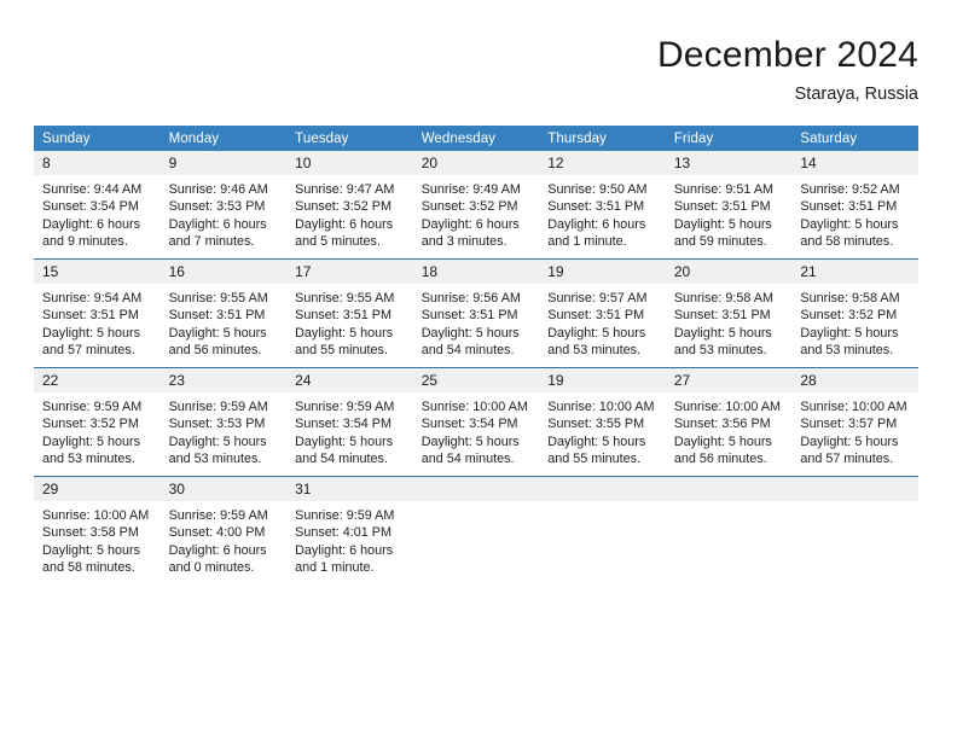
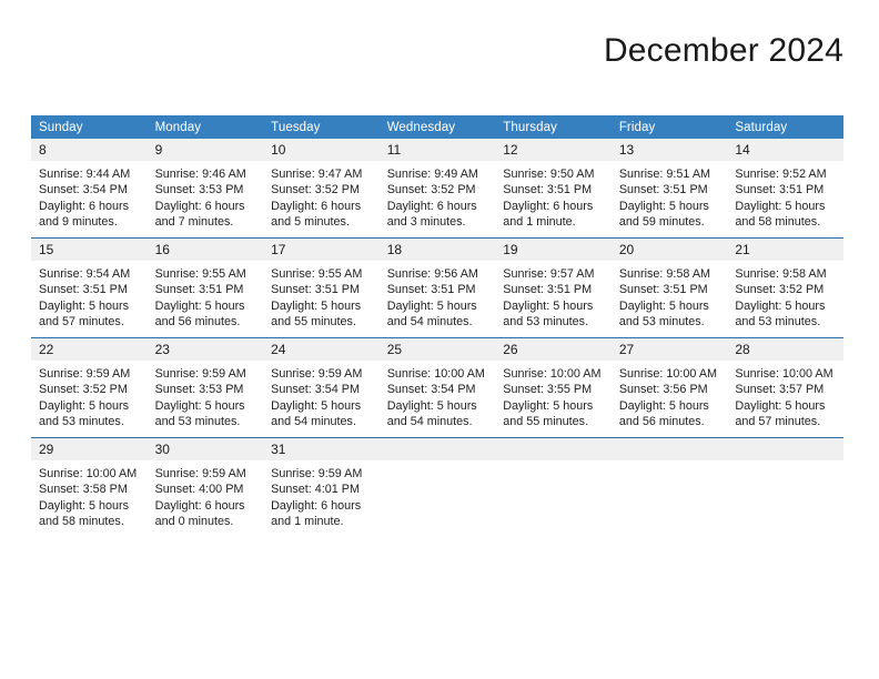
  December 2024
- Staraya, Russia
  Sunday	Monday	Tuesday	Wednesday	Thursday	Friday	Saturday
- 8Sunrise: 9:44 AMSunset: 3:54 PMDaylight: 6 hoursand 9 minutes.	9Sunrise: 9:46 AMSunset: 3:53 PMDaylight: 6 hoursand 7 minutes.	10Sunrise: 9:47 AMSunset: 3:52 PMDaylight: 6 hoursand 5 minutes.	20Sunrise: 9:49 AMSunset: 3:52 PMDaylight: 6 hoursand 3 minutes.	12Sunrise: 9:50 AMSunset: 3:51 PMDaylight: 6 hoursand 1 minute.	13Sunrise: 9:51 AMSunset: 3:51 PMDaylight: 5 hoursand 59 minutes.	14Sunrise: 9:52 AMSunset: 3:51 PMDaylight: 5 hoursand 58 minutes.
+ 8Sunrise: 9:44 AMSunset: 3:54 PMDaylight: 6 hoursand 9 minutes.	9Sunrise: 9:46 AMSunset: 3:53 PMDaylight: 6 hoursand 7 minutes.	10Sunrise: 9:47 AMSunset: 3:52 PMDaylight: 6 hoursand 5 minutes.	11Sunrise: 9:49 AMSunset: 3:52 PMDaylight: 6 hoursand 3 minutes.	12Sunrise: 9:50 AMSunset: 3:51 PMDaylight: 6 hoursand 1 minute.	13Sunrise: 9:51 AMSunset: 3:51 PMDaylight: 5 hoursand 59 minutes.	14Sunrise: 9:52 AMSunset: 3:51 PMDaylight: 5 hoursand 58 minutes.
  15Sunrise: 9:54 AMSunset: 3:51 PMDaylight: 5 hoursand 57 minutes.	16Sunrise: 9:55 AMSunset: 3:51 PMDaylight: 5 hoursand 56 minutes.	17Sunrise: 9:55 AMSunset: 3:51 PMDaylight: 5 hoursand 55 minutes.	18Sunrise: 9:56 AMSunset: 3:51 PMDaylight: 5 hoursand 54 minutes.	19Sunrise: 9:57 AMSunset: 3:51 PMDaylight: 5 hoursand 53 minutes.	20Sunrise: 9:58 AMSunset: 3:51 PMDaylight: 5 hoursand 53 minutes.	21Sunrise: 9:58 AMSunset: 3:52 PMDaylight: 5 hoursand 53 minutes.
- 22Sunrise: 9:59 AMSunset: 3:52 PMDaylight: 5 hoursand 53 minutes.	23Sunrise: 9:59 AMSunset: 3:53 PMDaylight: 5 hoursand 53 minutes.	24Sunrise: 9:59 AMSunset: 3:54 PMDaylight: 5 hoursand 54 minutes.	25Sunrise: 10:00 AMSunset: 3:54 PMDaylight: 5 hoursand 54 minutes.	19Sunrise: 10:00 AMSunset: 3:55 PMDaylight: 5 hoursand 55 minutes.	27Sunrise: 10:00 AMSunset: 3:56 PMDaylight: 5 hoursand 56 minutes.	28Sunrise: 10:00 AMSunset: 3:57 PMDaylight: 5 hoursand 57 minutes.
+ 22Sunrise: 9:59 AMSunset: 3:52 PMDaylight: 5 hoursand 53 minutes.	23Sunrise: 9:59 AMSunset: 3:53 PMDaylight: 5 hoursand 53 minutes.	24Sunrise: 9:59 AMSunset: 3:54 PMDaylight: 5 hoursand 54 minutes.	25Sunrise: 10:00 AMSunset: 3:54 PMDaylight: 5 hoursand 54 minutes.	26Sunrise: 10:00 AMSunset: 3:55 PMDaylight: 5 hoursand 55 minutes.	27Sunrise: 10:00 AMSunset: 3:56 PMDaylight: 5 hoursand 56 minutes.	28Sunrise: 10:00 AMSunset: 3:57 PMDaylight: 5 hoursand 57 minutes.
  29Sunrise: 10:00 AMSunset: 3:58 PMDaylight: 5 hoursand 58 minutes.	30Sunrise: 9:59 AMSunset: 4:00 PMDaylight: 6 hoursand 0 minutes.	31Sunrise: 9:59 AMSunset: 4:01 PMDaylight: 6 hoursand 1 minute.
